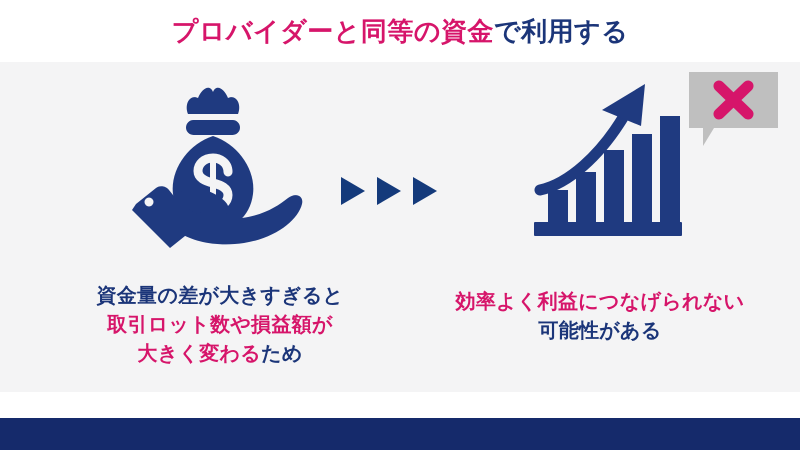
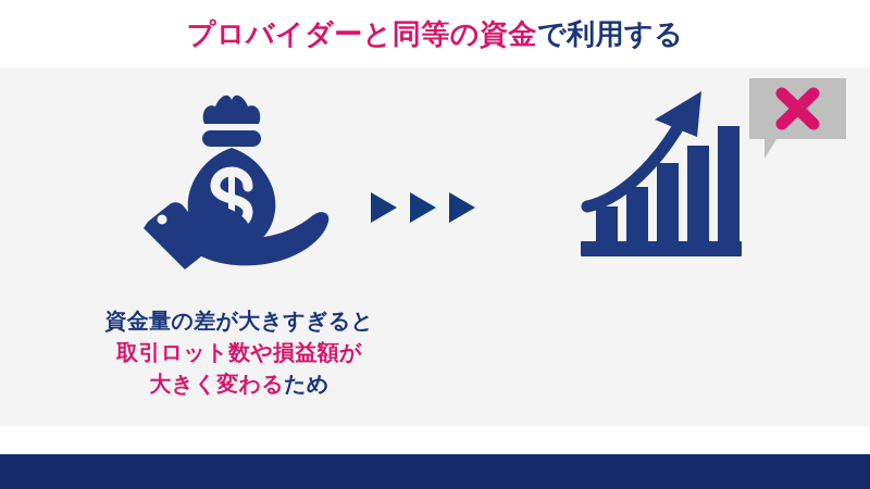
  プロバイダーと同等の資金で利用する
  資金量の差が大きすぎると
  取引ロット数や損益額が
  大きく変わるため
- 効率よく利益につなげられない
- 可能性がある
